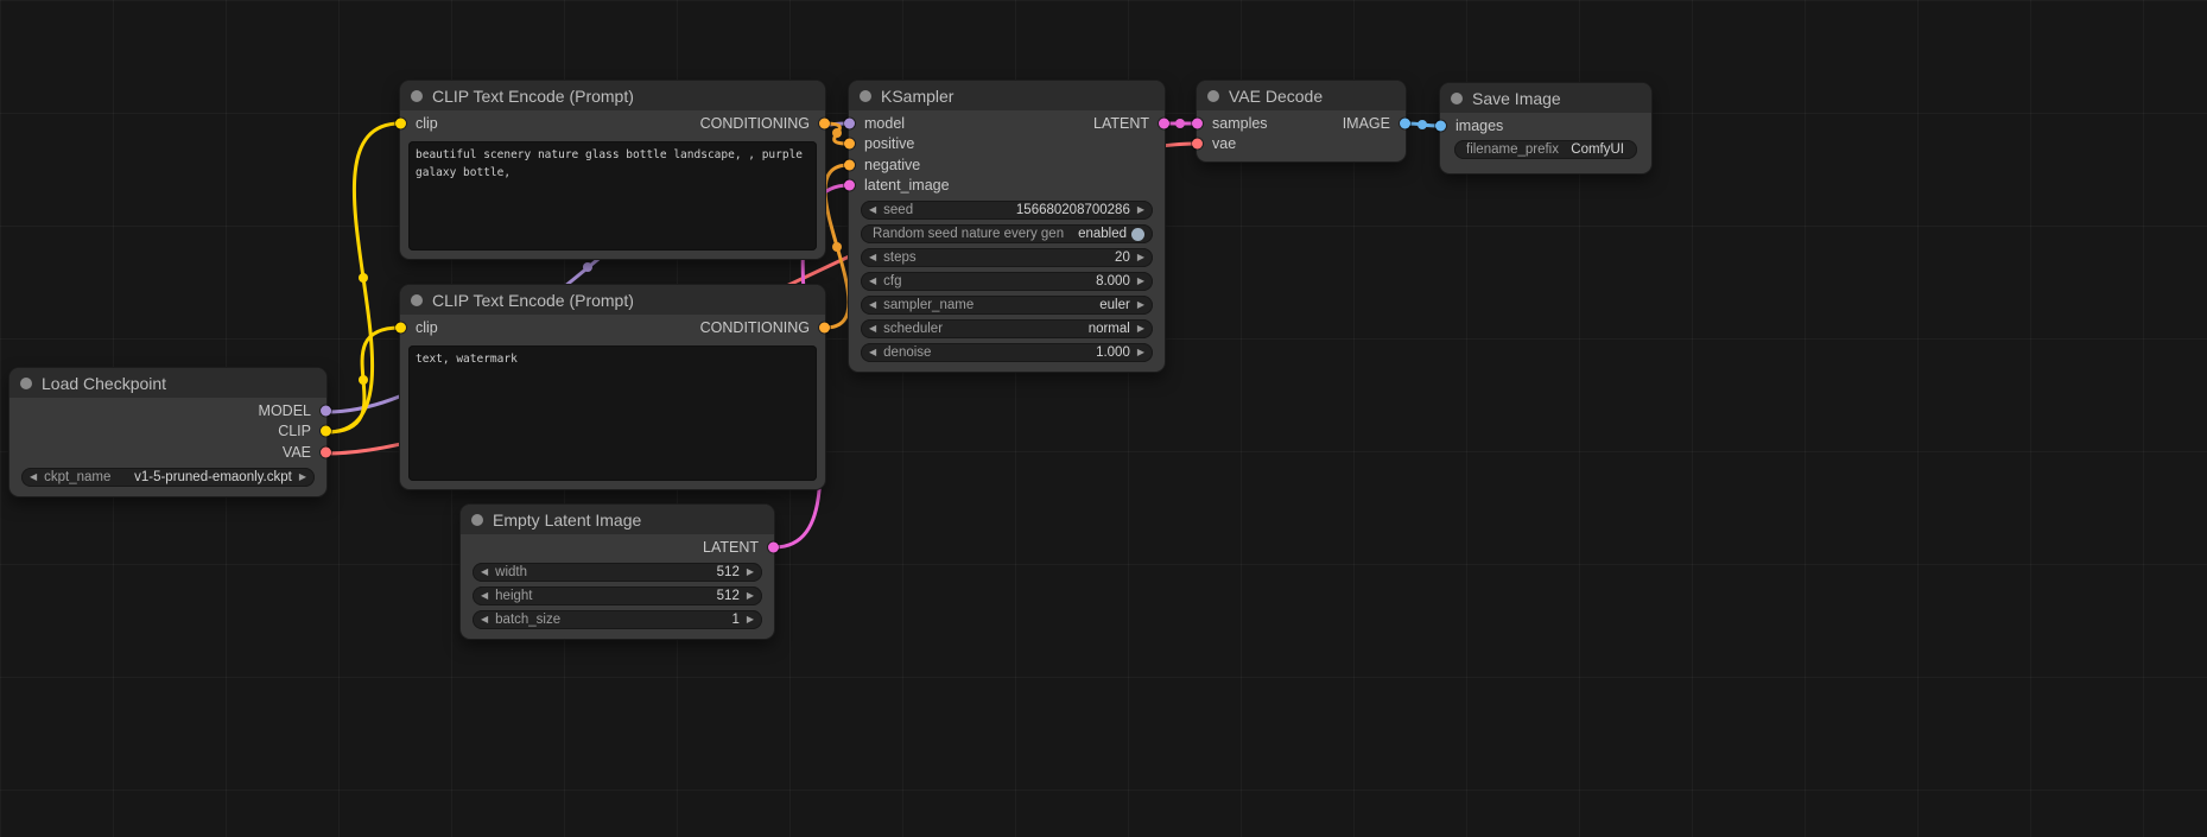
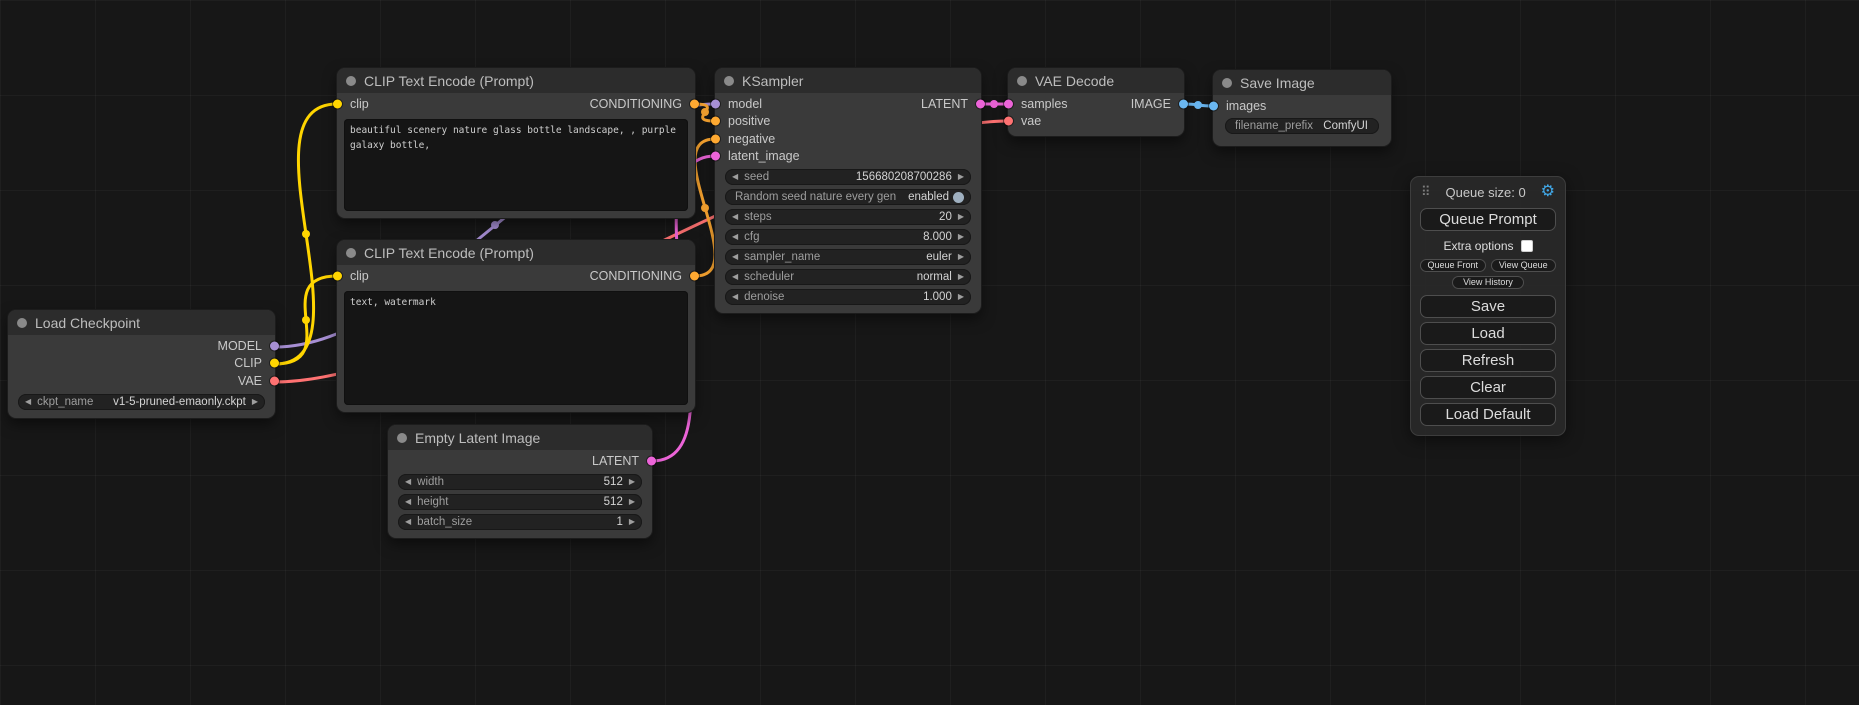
  Load Checkpoint
  MODEL
  CLIP
  VAE
  ◀
  ckpt_name
  v1-5-pruned-emaonly.ckpt
  ▶
  CLIP Text Encode (Prompt)
  clip
  CONDITIONING
  beautiful scenery nature glass bottle landscape, , purple galaxy bottle,
  CLIP Text Encode (Prompt)
  clip
  CONDITIONING
  text, watermark
  Empty Latent Image
  LATENT
  ◀
  width
  512
  ▶
  ◀
  height
  512
  ▶
  ◀
  batch_size
  1
  ▶
  KSampler
  model
  positive
  negative
  latent_image
  LATENT
  ◀
  seed
  156680208700286
  ▶
  Random seed nature every gen
  enabled
  ◀
  steps
  20
  ▶
  ◀
  cfg
  8.000
  ▶
  ◀
  sampler_name
  euler
  ▶
  ◀
  scheduler
  normal
  ▶
  ◀
  denoise
  1.000
  ▶
  VAE Decode
  samples
  vae
  IMAGE
  Save Image
  images
  filename_prefix
  ComfyUI
+ ⠿
+ Queue size: 0
+ ⚙
+ Queue Prompt
+ Extra options
+ Queue Front
+ View Queue
+ View History
+ Save
+ Load
+ Refresh
+ Clear
+ Load Default
